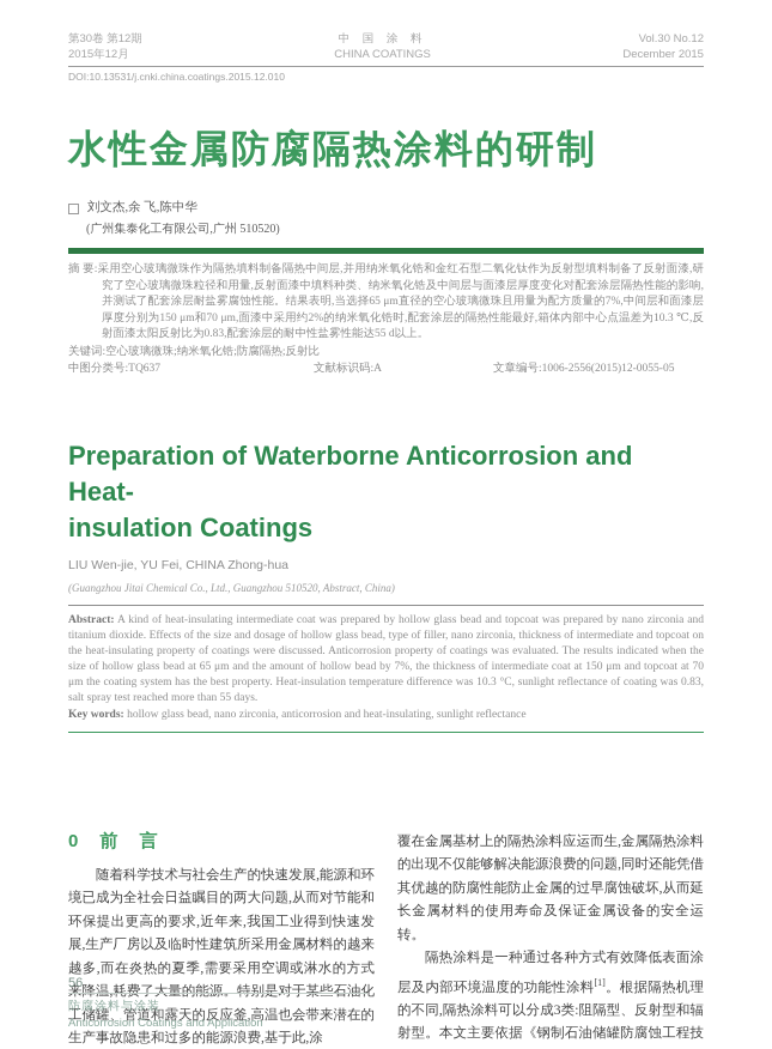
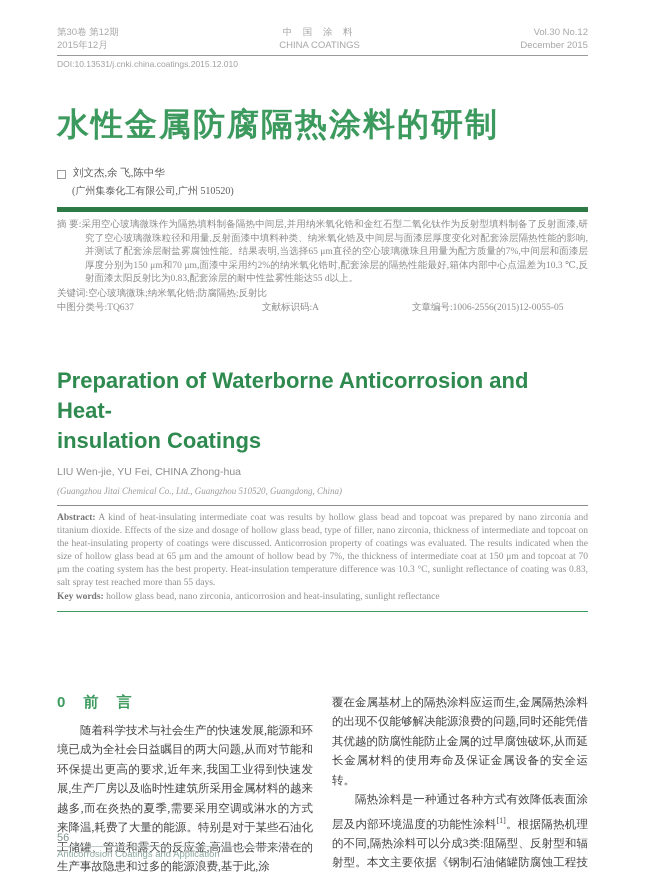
  第30卷 第12期
  2015年12月
  中 国 涂 料
  CHINA COATINGS
  Vol.30 No.12
  December 2015
  DOI:10.13531/j.cnki.china.coatings.2015.12.010
  水性金属防腐隔热涂料的研制
  刘文杰,余 飞,陈中华
  (广州集泰化工有限公司,广州 510520)
  摘 要:采用空心玻璃微珠作为隔热填料制备隔热中间层,并用纳米氧化锆和金红石型二氧化钛作为反射型填料制备了反射面漆,研究了空心玻璃微珠粒径和用量,反射面漆中填料种类、纳米氧化锆及中间层与面漆层厚度变化对配套涂层隔热性能的影响,并测试了配套涂层耐盐雾腐蚀性能。结果表明,当选择65 μm直径的空心玻璃微珠且用量为配方质量的7%,中间层和面漆层厚度分别为150 μm和70 μm,面漆中采用约2%的纳米氧化锆时,配套涂层的隔热性能最好,箱体内部中心点温差为10.3 ℃,反射面漆太阳反射比为0.83,配套涂层的耐中性盐雾性能达55 d以上。
  关键词:空心玻璃微珠;纳米氧化锆;防腐隔热;反射比
  中图分类号:TQ637
  文献标识码:A
  文章编号:1006-2556(2015)12-0055-05
  Preparation of Waterborne Anticorrosion and Heat-
  insulation Coatings
  LIU Wen-jie, YU Fei, CHINA Zhong-hua
- (Guangzhou Jitai Chemical Co., Ltd., Guangzhou 510520, Abstract, China)
+ (Guangzhou Jitai Chemical Co., Ltd., Guangzhou 510520, Guangdong, China)
- Abstract: A kind of heat-insulating intermediate coat was prepared by hollow glass bead and topcoat was prepared by nano zirconia and titanium dioxide. Effects of the size and dosage of hollow glass bead, type of filler, nano zirconia, thickness of intermediate and topcoat on the heat-insulating property of coatings were discussed. Anticorrosion property of coatings was evaluated. The results indicated when the size of hollow glass bead at 65 μm and the amount of hollow bead by 7%, the thickness of intermediate coat at 150 μm and topcoat at 70 μm the coating system has the best property. Heat-insulation temperature difference was 10.3 °C, sunlight reflectance of coating was 0.83, salt spray test reached more than 55 days.
+ Abstract: A kind of heat-insulating intermediate coat was results by hollow glass bead and topcoat was prepared by nano zirconia and titanium dioxide. Effects of the size and dosage of hollow glass bead, type of filler, nano zirconia, thickness of intermediate and topcoat on the heat-insulating property of coatings were discussed. Anticorrosion property of coatings was evaluated. The results indicated when the size of hollow glass bead at 65 μm and the amount of hollow bead by 7%, the thickness of intermediate coat at 150 μm and topcoat at 70 μm the coating system has the best property. Heat-insulation temperature difference was 10.3 °C, sunlight reflectance of coating was 0.83, salt spray test reached more than 55 days.
  Key words: hollow glass bead, nano zirconia, anticorrosion and heat-insulating, sunlight reflectance
  0 前 言
  随着科学技术与社会生产的快速发展,能源和环境已成为全社会日益瞩目的两大问题,从而对节能和环保提出更高的要求,近年来,我国工业得到快速发展,生产厂房以及临时性建筑所采用金属材料的越来越多,而在炎热的夏季,需要采用空调或淋水的方式来降温,耗费了大量的能源。特别是对于某些石油化工储罐、管道和露天的反应釜,高温也会带来潜在的生产事故隐患和过多的能源浪费,基于此,涂
  覆在金属基材上的隔热涂料应运而生,金属隔热涂料的出现不仅能够解决能源浪费的问题,同时还能凭借其优越的防腐性能防止金属的过早腐蚀破坏,从而延长金属材料的使用寿命及保证金属设备的安全运转。
  隔热涂料是一种通过各种方式有效降低表面涂层及内部环境温度的功能性涂料[1]。根据隔热机理的不同,隔热涂料可以分成3类:阻隔型、反射型和辐射型。本文主要依据《钢制石油储罐防腐蚀工程技
  56
- 防腐涂料与涂装
  Anticorrosion Coatings and Application
